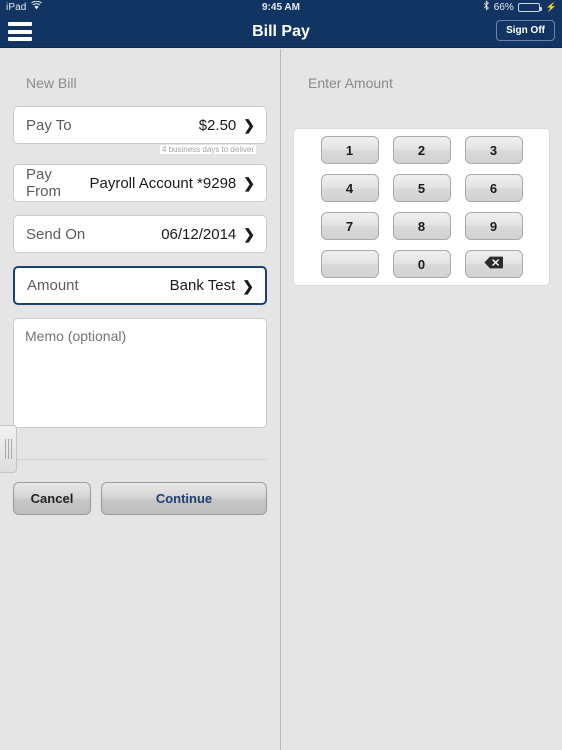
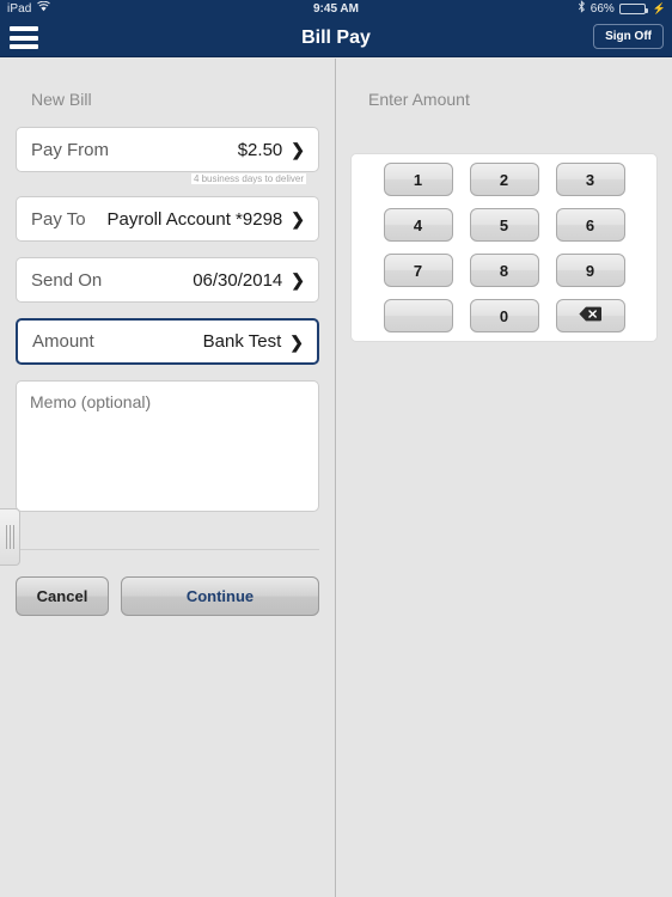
  iPad
  9:45 AM
  66%
  ⚡
  Bill Pay
  Sign Off
  New Bill
- Pay To
+ Pay From
  $2.50
  ❯
  4 business days to deliver
- Pay From
+ Pay To
  Payroll Account *9298
  ❯
  Send On
- 06/12/2014
+ 06/30/2014
  ❯
  Amount
  Bank Test
  ❯
  Memo (optional)
  Cancel
  Continue
  Enter Amount
  1
  2
  3
  4
  5
  6
  7
  8
  9
  0
